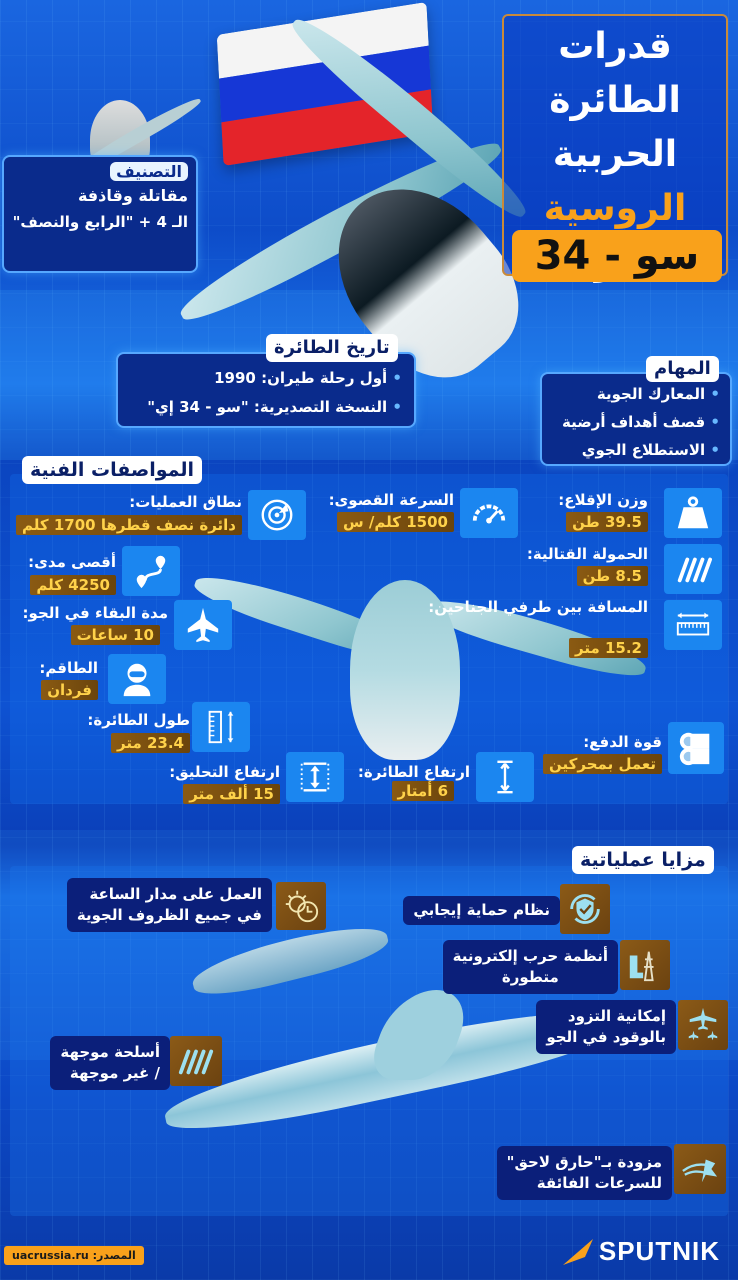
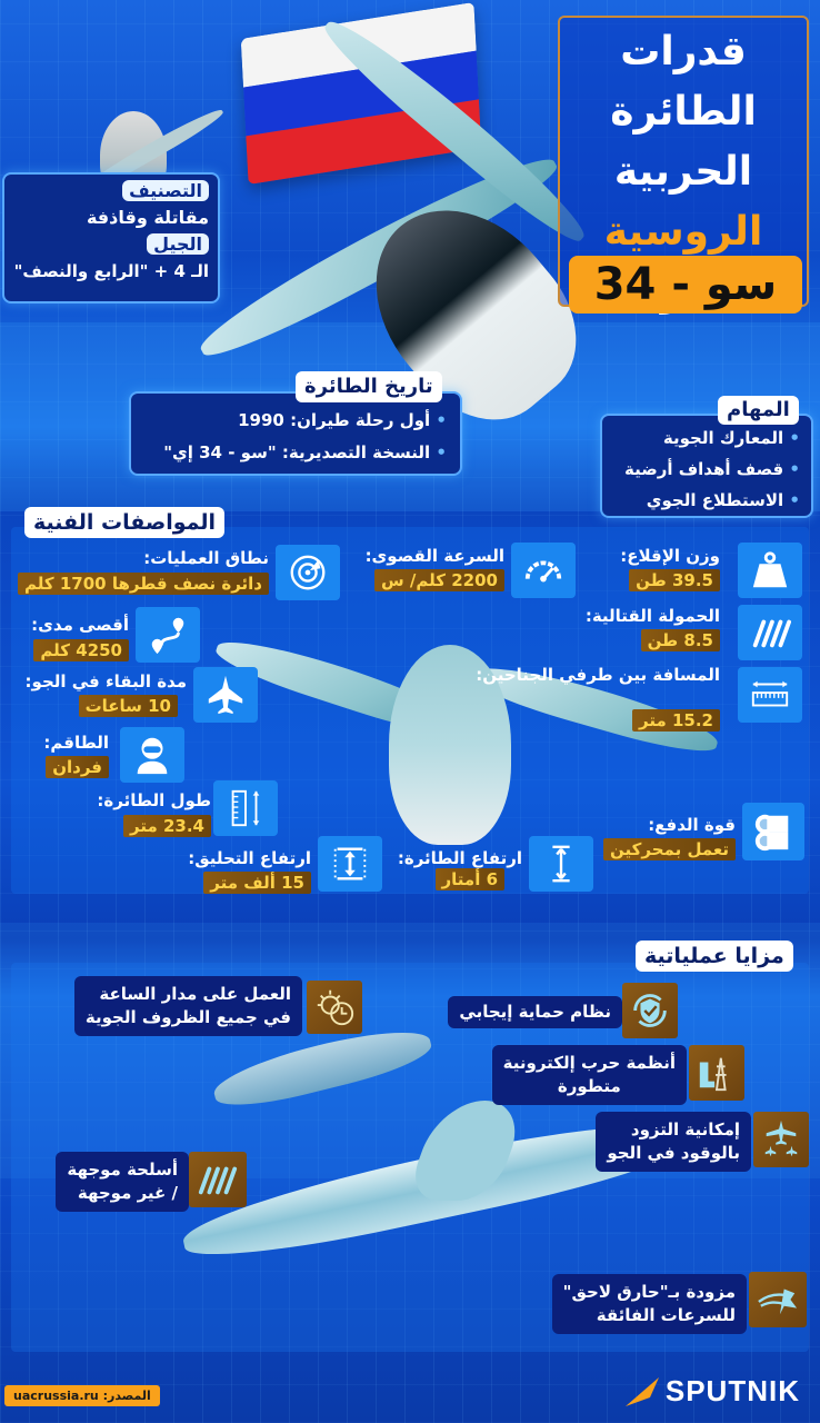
  قدرات الطائرة
  الحربية
  الروسية
  سو - 34
  التصنيف
  مقاتلة وقاذفة
+ الجيل
  الـ 4 + "الرابع والنصف"
  أول رحلة طيران: 1990
  النسخة التصديرية: "سو - 34 إي"
  تاريخ الطائرة
  المعارك الجوية
  قصف أهداف أرضية
  الاستطلاع الجوي
  المهام
  المواصفات الفنية
  وزن الإقلاع:
  39.5 طن
  السرعة القصوى:
- 1500 كلم/ س
+ 2200 كلم/ س
  نطاق العمليات:
  دائرة نصف قطرها 1700 كلم
  الحمولة القتالية:
  8.5 طن
  أقصى مدى:
  4250 كلم
  المسافة بين طرفي الجناحين:
  15.2 متر
  مدة البقاء في الجو:
  10 ساعات
  الطاقم:
  فردان
  طول الطائرة:
  23.4 متر
  قوة الدفع:
  تعمل بمحركين
  ارتفاع التحليق:
  15 ألف متر
  ارتفاع الطائرة:
  6 أمتار
  مزايا عملياتية
  نظام حماية إيجابي
  العمل على مدار الساعة
  في جميع الظروف الجوية
  أنظمة حرب إلكترونية
  متطورة
  إمكانية التزود
  بالوقود في الجو
  أسلحة موجهة
  / غير موجهة
  مزودة بـ"حارق لاحق"
  للسرعات الفائقة
  المصدر: uacrussia.ru
  SPUTNIK
